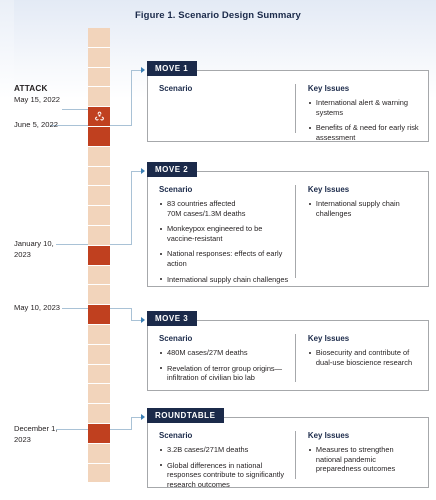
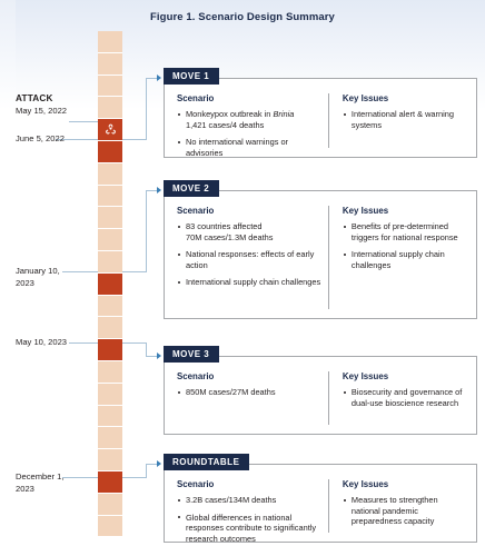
  Figure 1. Scenario Design Summary
  ATTACK
  May 15, 2022
  June 5, 2022
  January 10,
  2023
  May 10, 2023
  December 1,
  2023
  MOVE 1
  Scenario
+ Monkeypox outbreak in Brinia
+ 1,421 cases/4 deaths
+ No international warnings or advisories
  Key Issues
  International alert & warning systems
- Benefits of & need for early risk assessment
  MOVE 2
  Scenario
  83 countries affected
  70M cases/1.3M deaths
- Monkeypox engineered to be vaccine-resistant
  National responses: effects of early action
  International supply chain challenges
  Key Issues
+ Benefits of pre-determined triggers for national response
  International supply chain challenges
  MOVE 3
  Scenario
- 480M cases/27M deaths
+ 850M cases/27M deaths
- Revelation of terror group origins—infiltration of civilian bio lab
  Key Issues
- Biosecurity and contribute of dual-use bioscience research
+ Biosecurity and governance of dual-use bioscience research
  ROUNDTABLE
  Scenario
- 3.2B cases/271M deaths
+ 3.2B cases/134M deaths
  Global differences in national responses contribute to significantly research outcomes
  Key Issues
- Measures to strengthen national pandemic preparedness outcomes
+ Measures to strengthen national pandemic preparedness capacity
